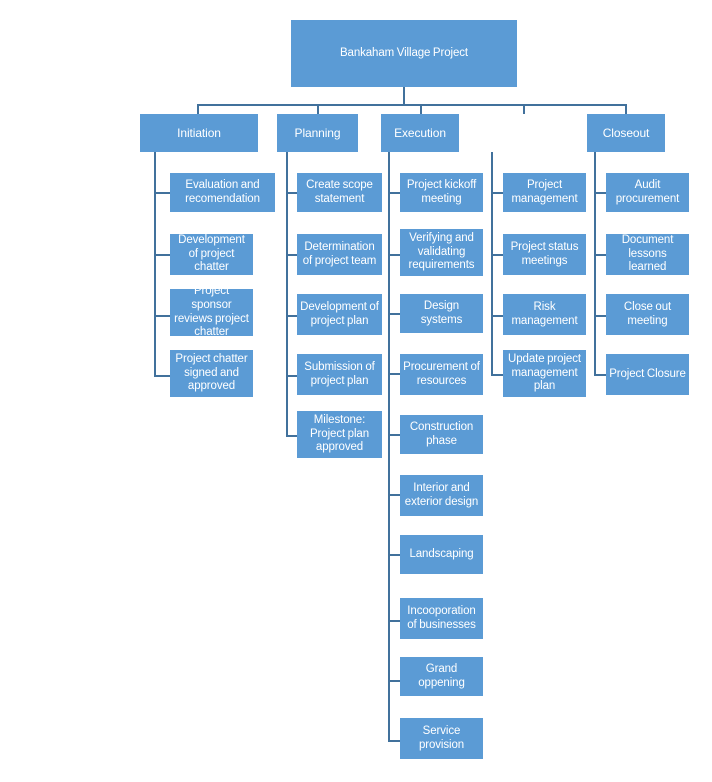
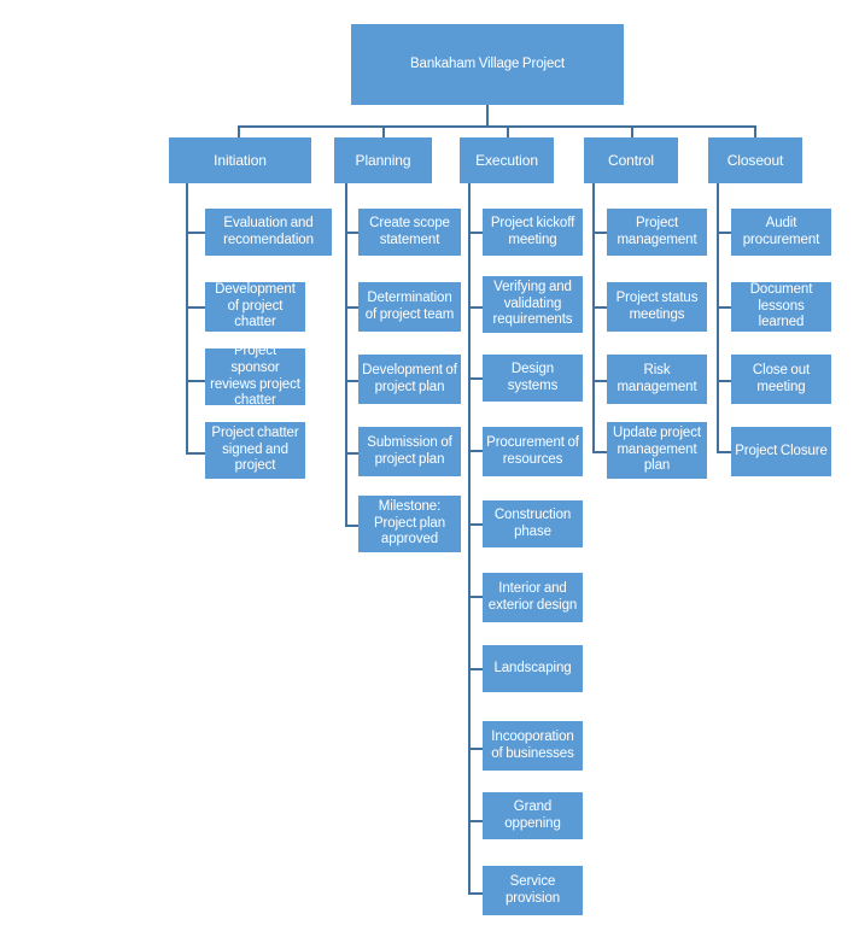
  Bankaham Village Project
  Initiation
  Evaluation and recomendation
  Development of project chatter
  Project sponsor reviews project chatter
- Project chatter signed and approved
+ Project chatter signed and project
  Planning
  Create scope statement
  Determination of project team
  Development of project plan
  Submission of project plan
  Milestone: Project plan approved
  Execution
  Project kickoff meeting
  Verifying and validating requirements
  Design systems
  Procurement of resources
  Construction phase
  Interior and exterior design
  Landscaping
  Incooporation of businesses
  Grand oppening
  Service provision
+ Control
  Project management
  Project status meetings
  Risk management
  Update project management plan
  Closeout
  Audit procurement
  Document lessons learned
  Close out meeting
  Project Closure
